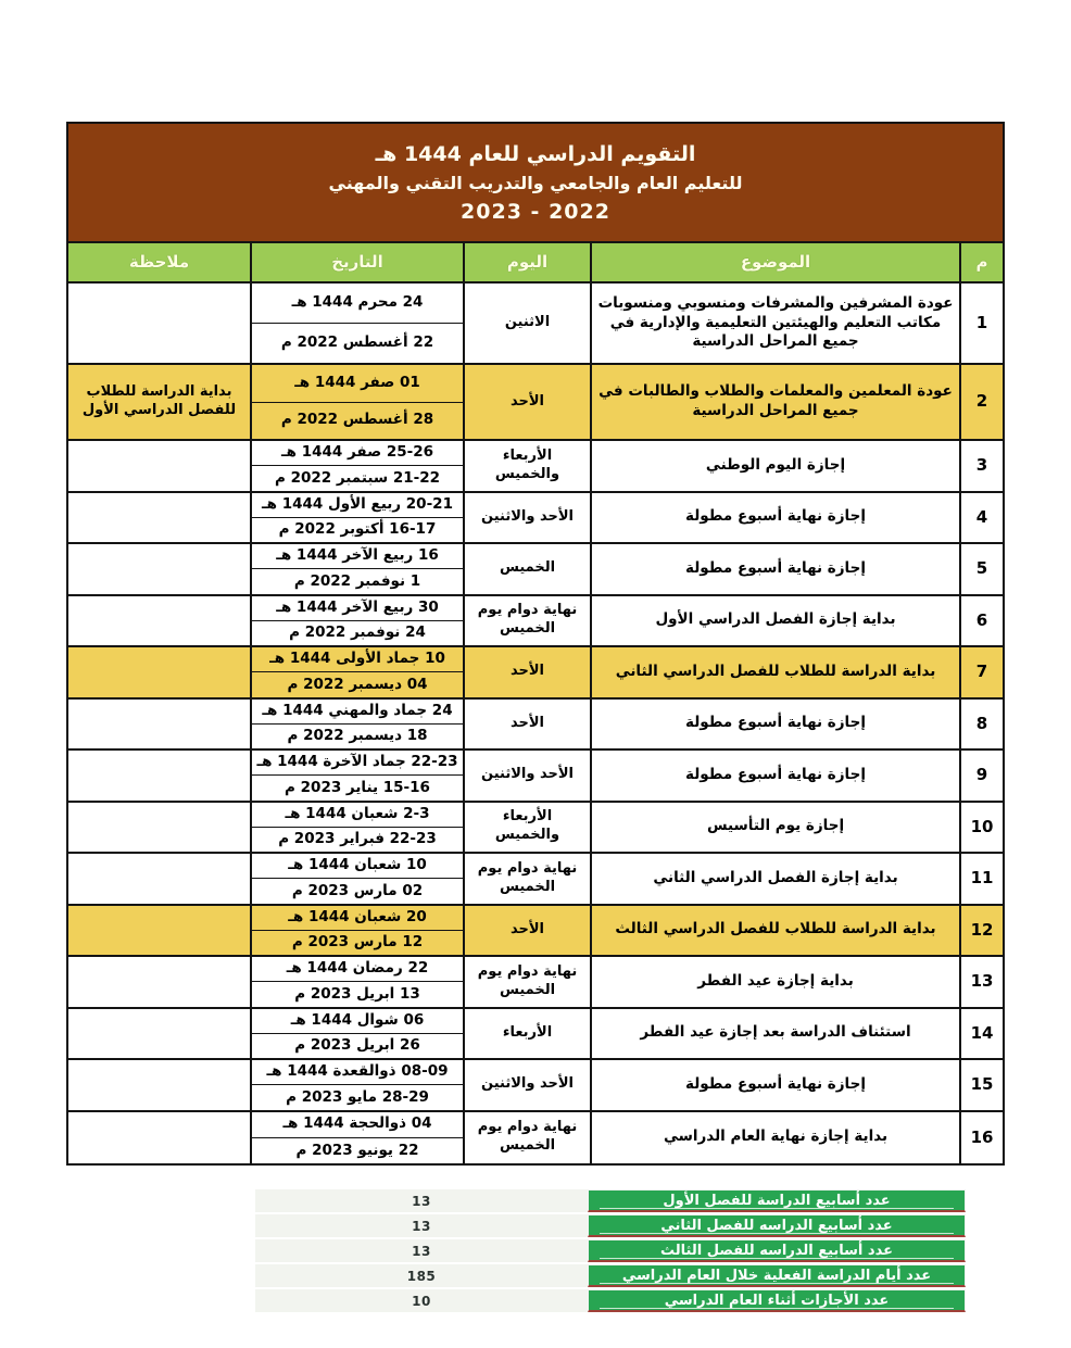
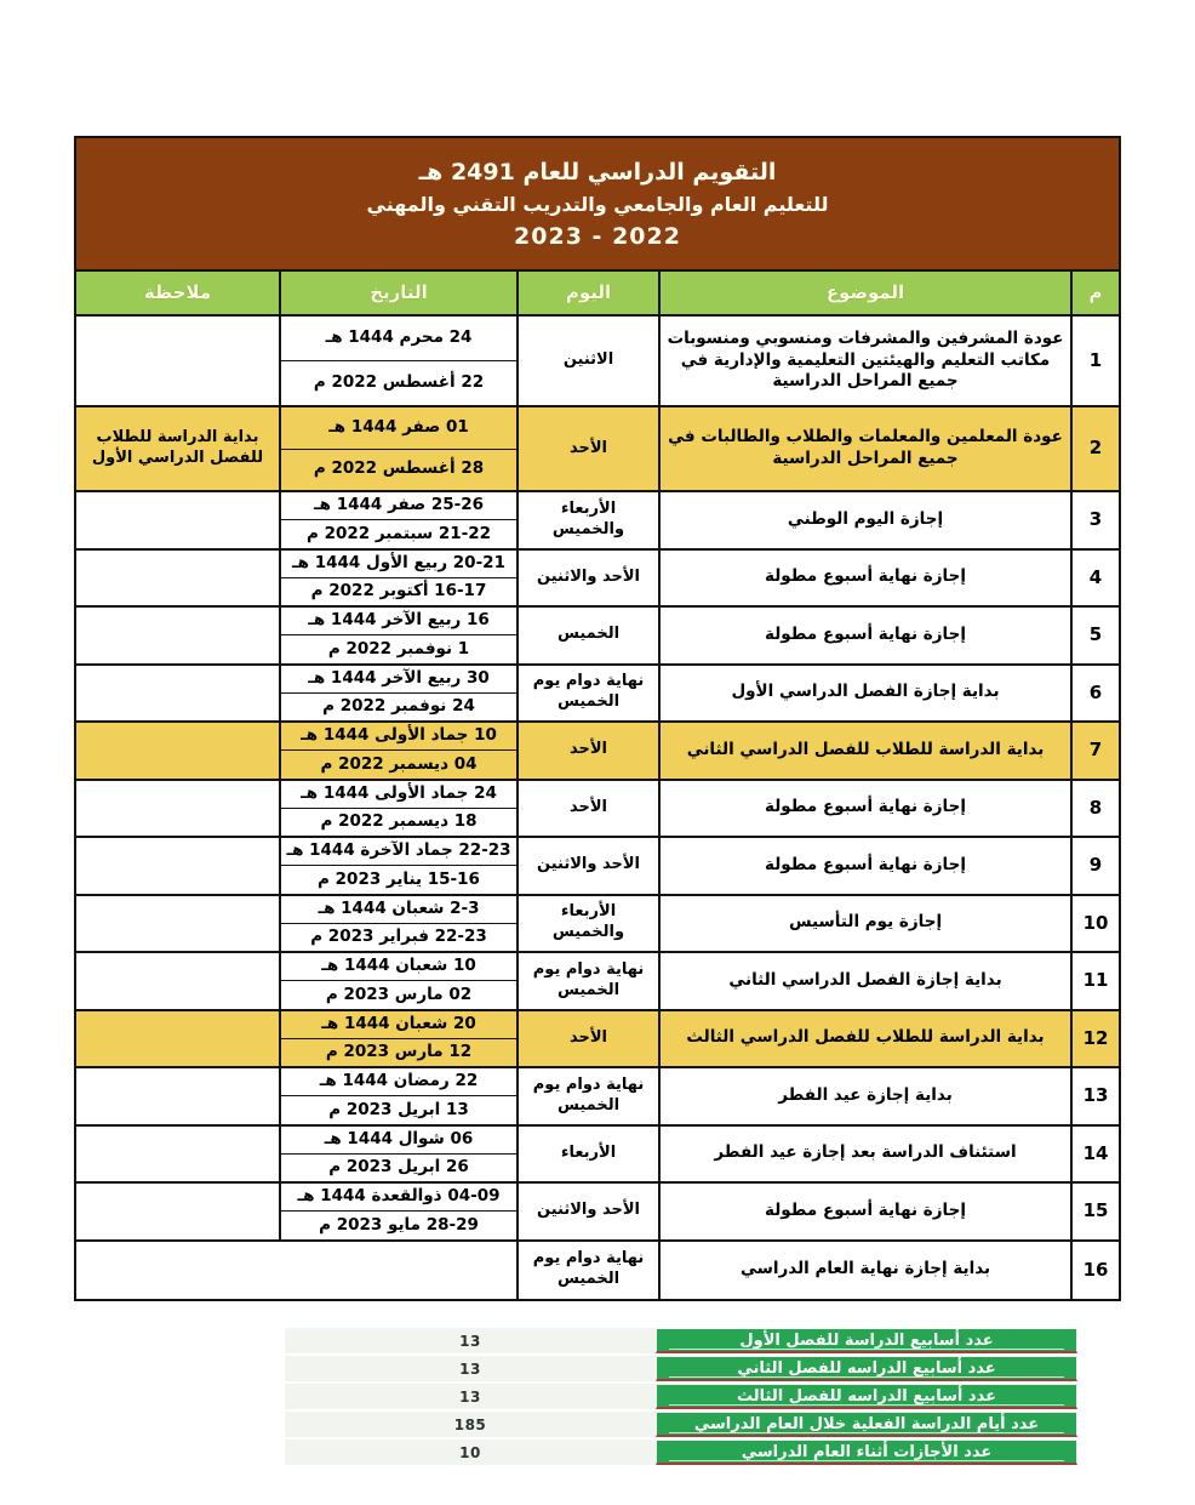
- التقويم الدراسي للعام 1444 هـ
+ التقويم الدراسي للعام 2491 هـ
  للتعليم العام والجامعي والتدريب التقني والمهني
  2022 - 2023
  م
  الموضوع
  اليوم
  التاريخ
  ملاحظة
  1
  عودة المشرفين والمشرفات ومنسوبي ومنسوبات مكاتب التعليم والهيئتين التعليمية والإدارية في جميع المراحل الدراسية
  الاثنين
  24 محرم 1444 هـ
  22 أغسطس 2022 م
  2
  عودة المعلمين والمعلمات والطلاب والطالبات في جميع المراحل الدراسية
  الأحد
  01 صفر 1444 هـ
  28 أغسطس 2022 م
  بداية الدراسة للطلاب للفصل الدراسي الأول
  3
  إجازة اليوم الوطني
  الأربعاء والخميس
  25-26 صفر 1444 هـ
  21-22 سبتمبر 2022 م
  4
  إجازة نهاية أسبوع مطولة
  الأحد والاثنين
  20-21 ربيع الأول 1444 هـ
  16-17 أكتوبر 2022 م
  5
  إجازة نهاية أسبوع مطولة
  الخميس
  16 ربيع الآخر 1444 هـ
  1 نوفمبر 2022 م
  6
  بداية إجازة الفصل الدراسي الأول
  نهاية دوام يوم الخميس
  30 ربيع الآخر 1444 هـ
  24 نوفمبر 2022 م
  7
  بداية الدراسة للطلاب للفصل الدراسي الثاني
  الأحد
  10 جماد الأولى 1444 هـ
  04 ديسمبر 2022 م
  8
  إجازة نهاية أسبوع مطولة
  الأحد
- 24 جماد والمهني 1444 هـ
+ 24 جماد الأولى 1444 هـ
  18 ديسمبر 2022 م
  9
  إجازة نهاية أسبوع مطولة
  الأحد والاثنين
  22-23 جماد الآخرة 1444 هـ
  15-16 يناير 2023 م
  10
  إجازة يوم التأسيس
  الأربعاء والخميس
  2-3 شعبان 1444 هـ
  22-23 فبراير 2023 م
  11
  بداية إجازة الفصل الدراسي الثاني
  نهاية دوام يوم الخميس
  10 شعبان 1444 هـ
  02 مارس 2023 م
  12
  بداية الدراسة للطلاب للفصل الدراسي الثالث
  الأحد
  20 شعبان 1444 هـ
  12 مارس 2023 م
  13
  بداية إجازة عيد الفطر
  نهاية دوام يوم الخميس
  22 رمضان 1444 هـ
  13 ابريل 2023 م
  14
  استئناف الدراسة بعد إجازة عيد الفطر
  الأربعاء
  06 شوال 1444 هـ
  26 ابريل 2023 م
  15
  إجازة نهاية أسبوع مطولة
  الأحد والاثنين
- 08-09 ذوالقعدة 1444 هـ
+ 04-09 ذوالقعدة 1444 هـ
  28-29 مايو 2023 م
  16
  بداية إجازة نهاية العام الدراسي
  نهاية دوام يوم الخميس
- 04 ذوالحجة 1444 هـ
- 22 يونيو 2023 م
  عدد أسابيع الدراسة للفصل الأول
  13
  عدد أسابيع الدراسه للفصل الثاني
  13
  عدد أسابيع الدراسه للفصل الثالث
  13
  عدد أيام الدراسة الفعلية خلال العام الدراسي
  185
  عدد الأجازات أثناء العام الدراسي
  10
